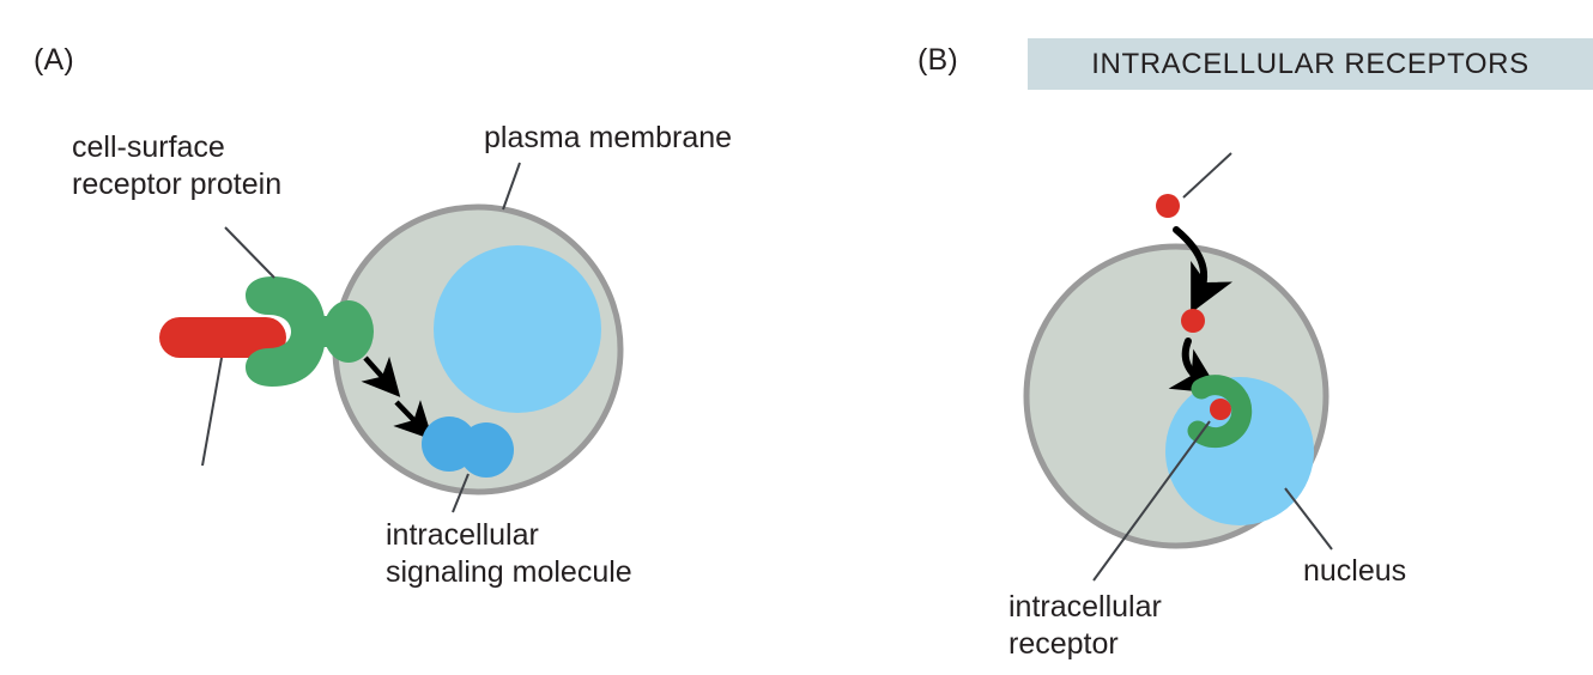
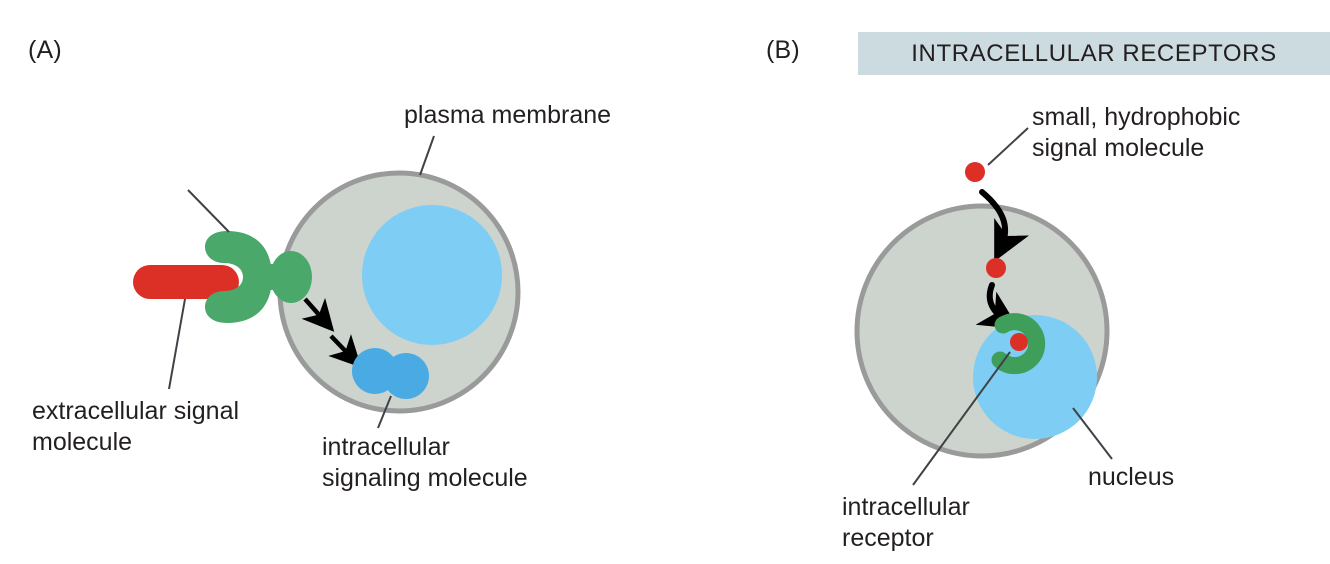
  (A)
  (B)
  INTRACELLULAR RECEPTORS
- cell-surface
- receptor protein
  plasma membrane
+ extracellular signal
+ molecule
  intracellular
  signaling molecule
+ small, hydrophobic
+ signal molecule
  nucleus
  intracellular
  receptor
